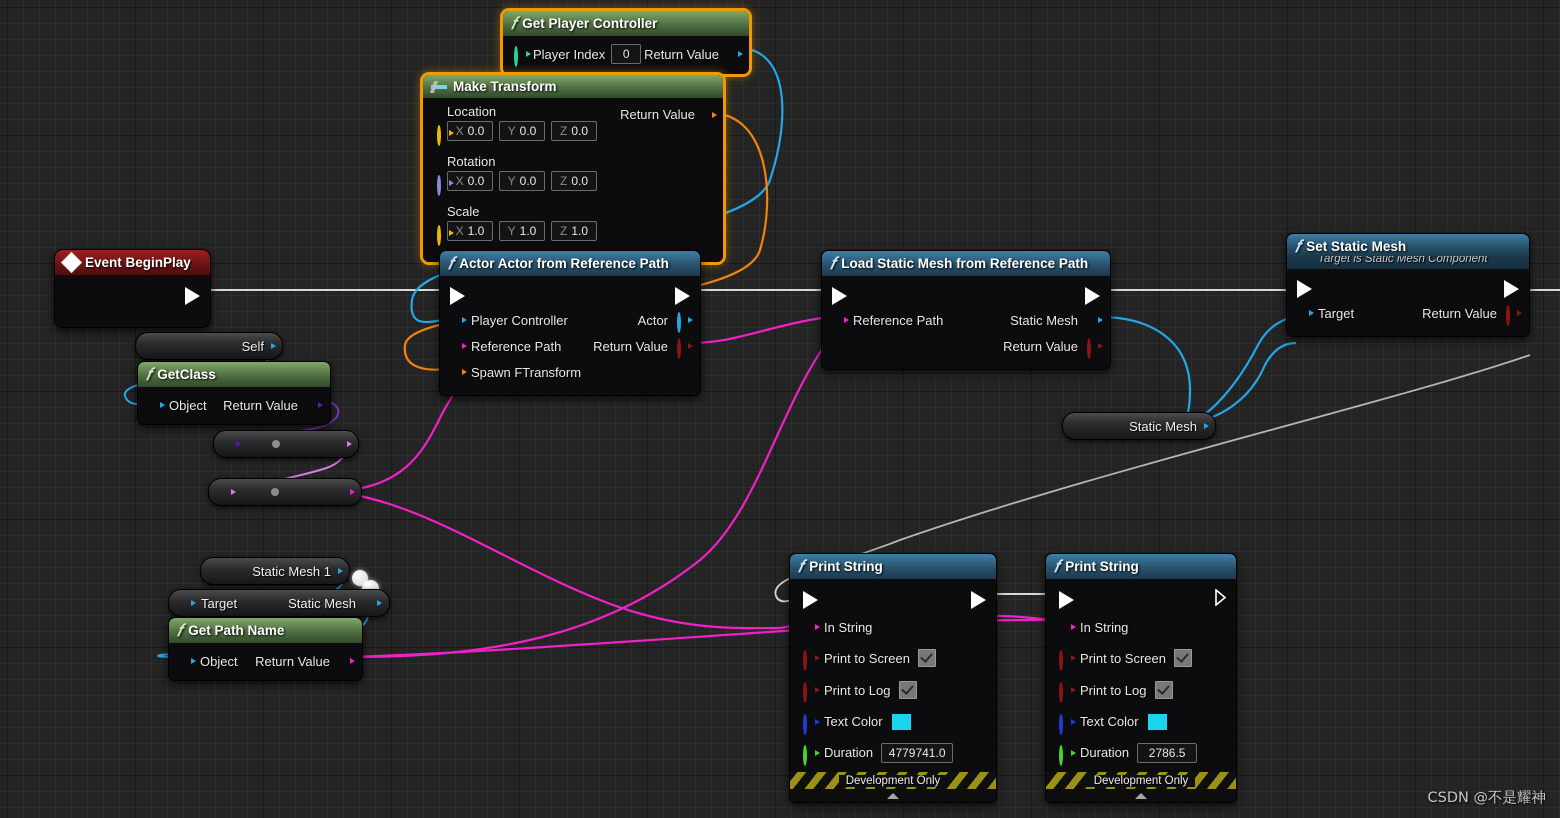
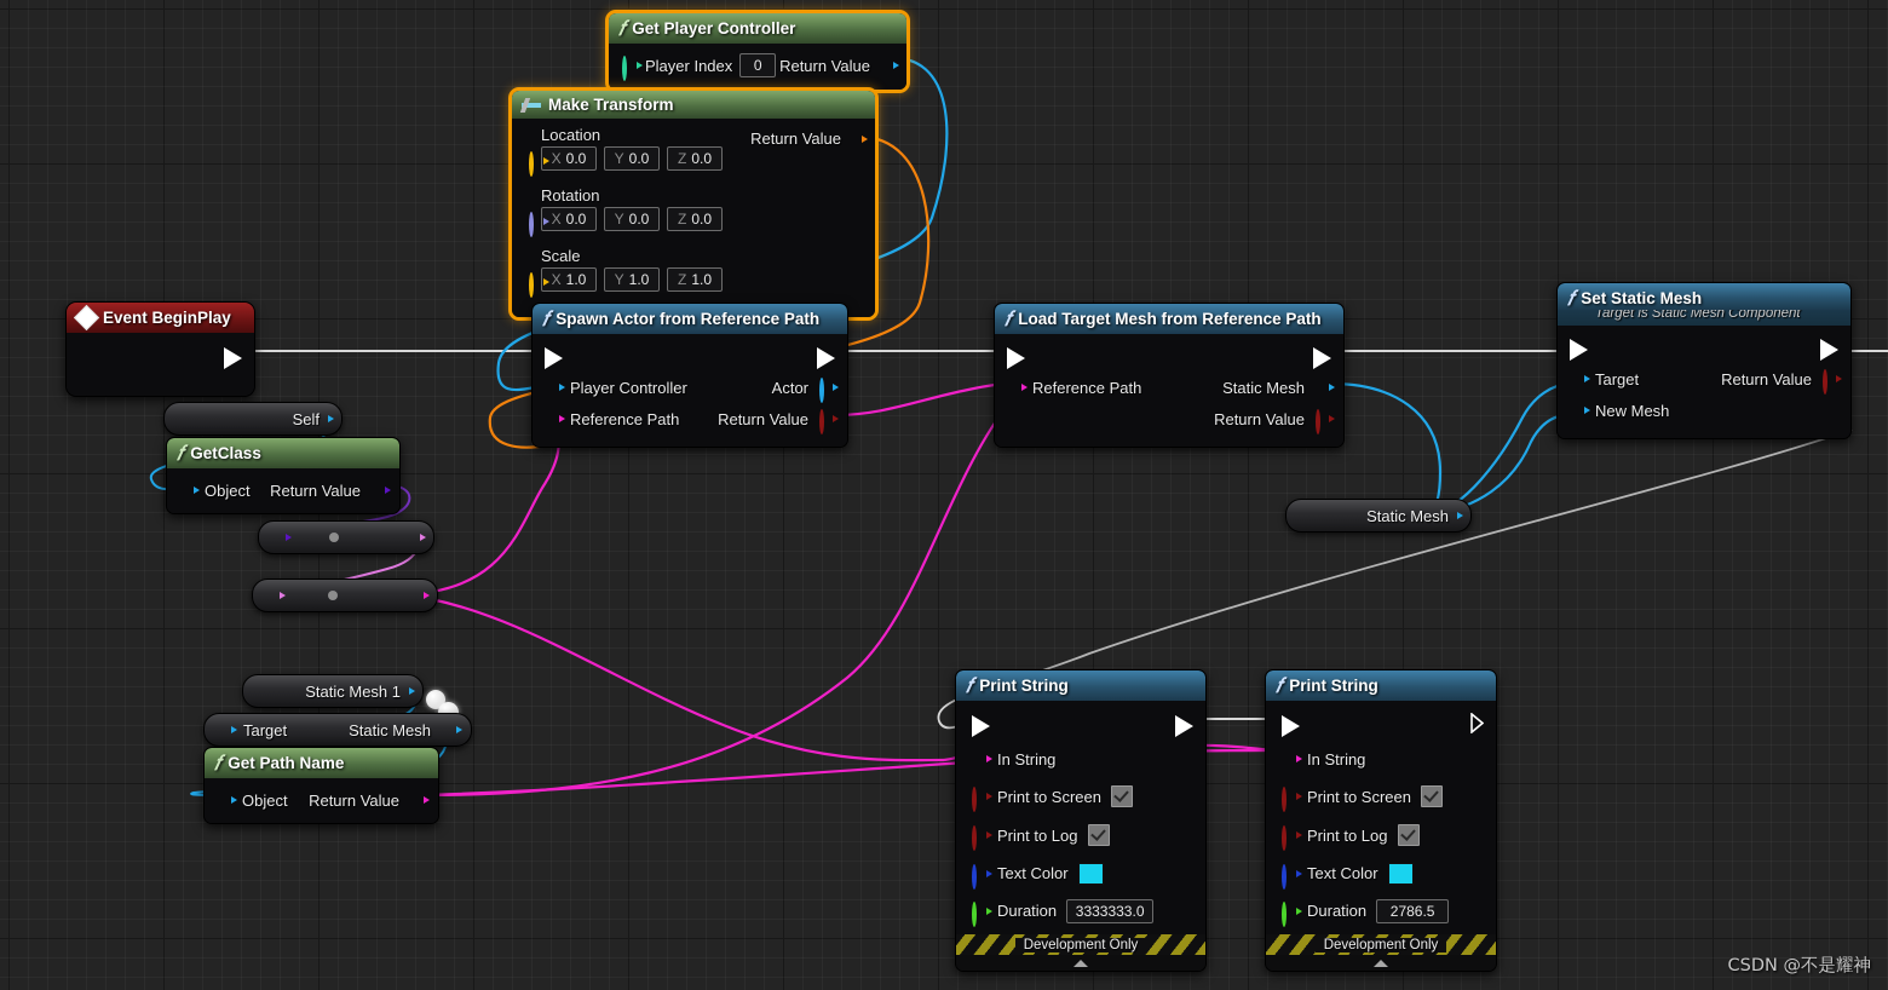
  𝑓
  Get Player Controller
  Player Index
  0
  Return Value
  Make Transform
  Location
  X
  0.0
  Y
  0.0
  Z
  0.0
  Return Value
  Rotation
  X
  0.0
  Y
  0.0
  Z
  0.0
  Scale
  X
  1.0
  Y
  1.0
  Z
  1.0
  Event BeginPlay
  𝑓
- Actor Actor from Reference Path
+ Spawn Actor from Reference Path
  Player Controller
  Actor
  Reference Path
  Return Value
- Spawn FTransform
  𝑓
- Load Static Mesh from Reference Path
+ Load Target Mesh from Reference Path
  Reference Path
  Static Mesh
  Return Value
  𝑓
  Set Static Mesh
  Target is Static Mesh Component
  Target
  Return Value
+ New Mesh
  Self
  𝑓
  GetClass
  Object
  Return Value
  Static Mesh
  Static Mesh 1
  Target
  Static Mesh
  𝑓
  Get Path Name
  Object
  Return Value
  𝑓
  Print String
  In String
  Print to Screen
  Print to Log
  Text Color
  Duration
- 4779741.0
+ 3333333.0
  Development Only
  𝑓
  Print String
  In String
  Print to Screen
  Print to Log
  Text Color
  Duration
  2786.5
  Development Only
  CSDN @不是耀神
